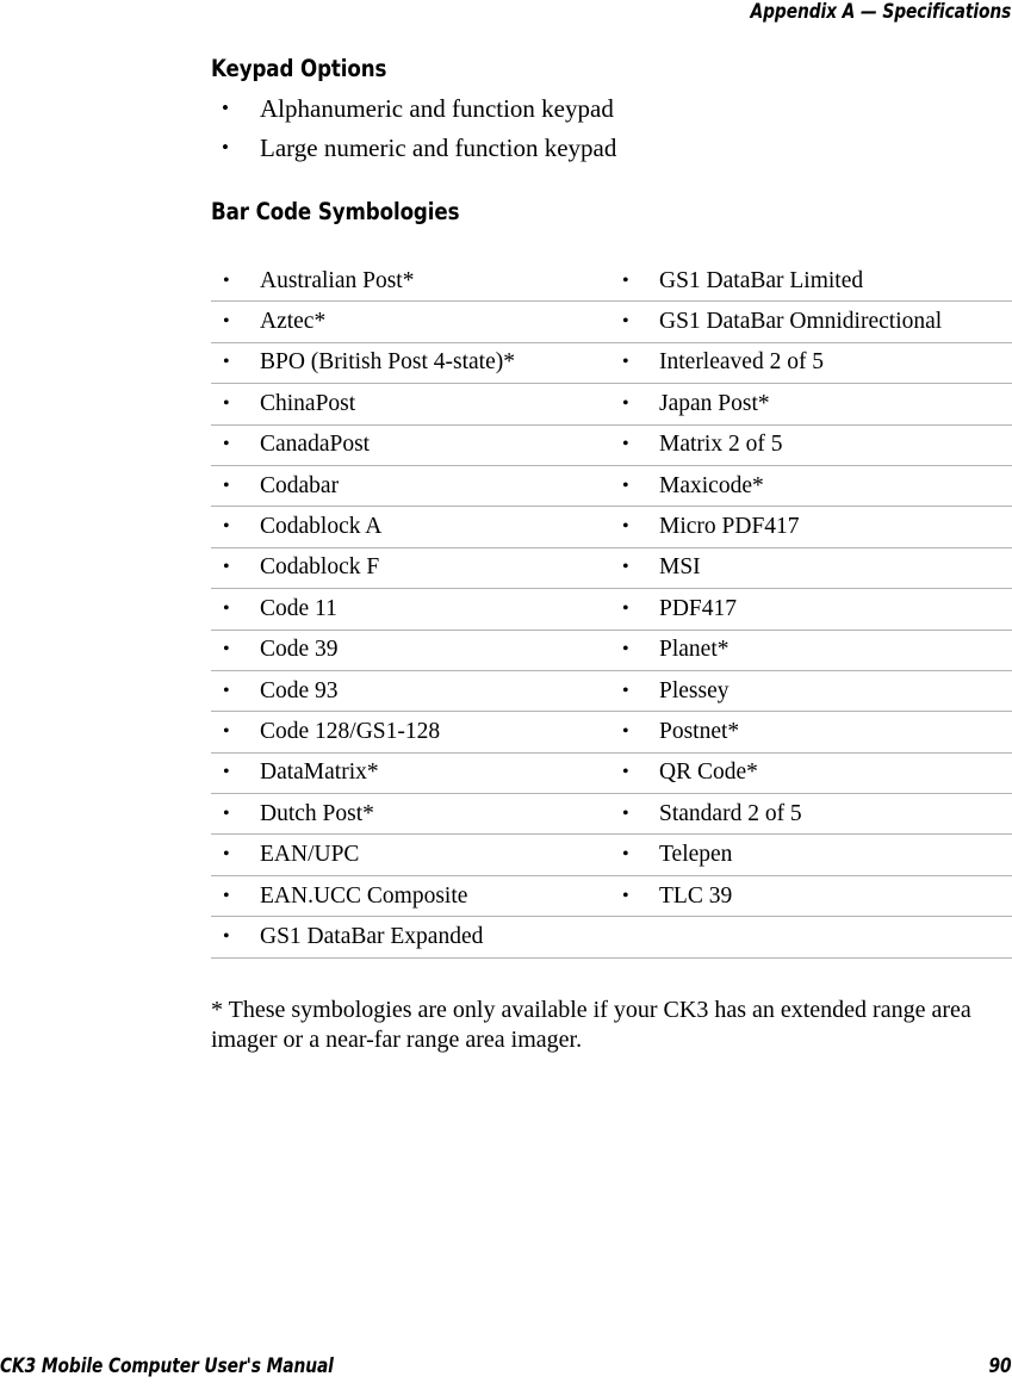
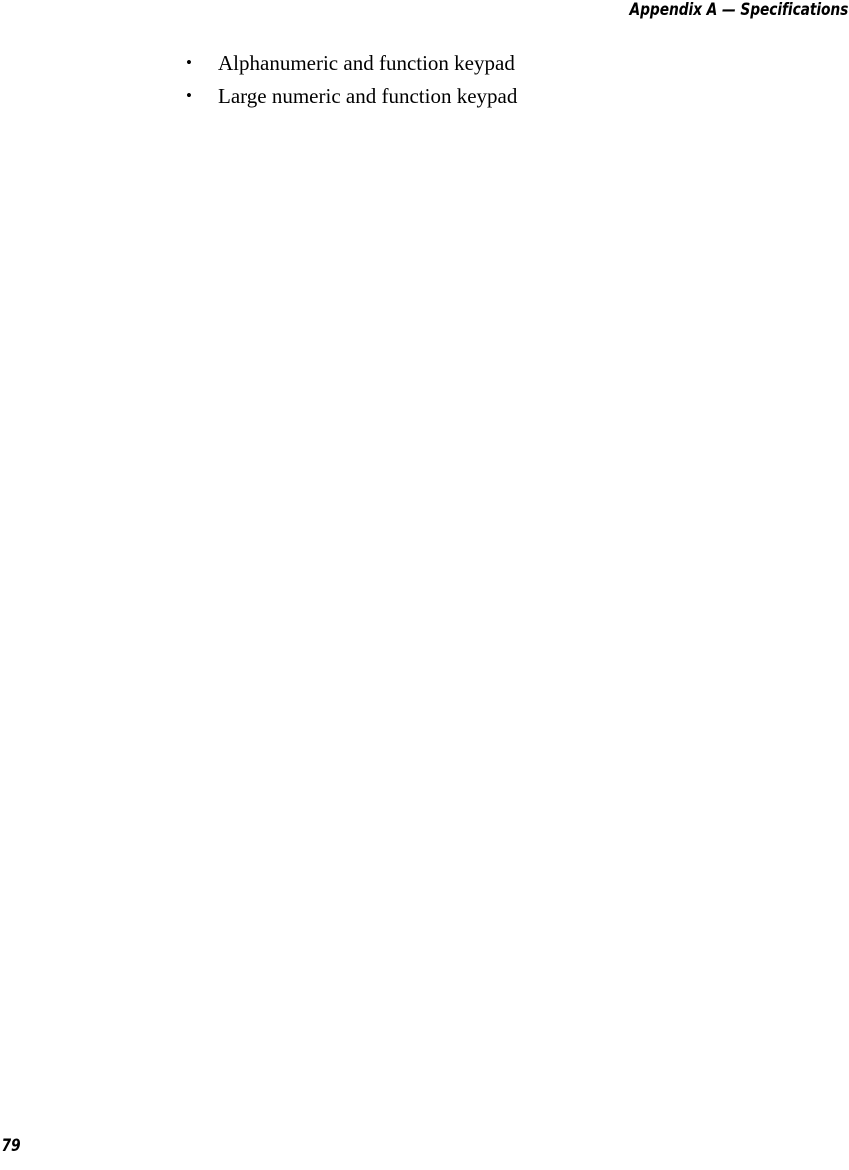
  Appendix A — Specifications
- Keypad Options
  •
  Alphanumeric and function keypad
  •
  Large numeric and function keypad
- Bar Code Symbologies
- • Australian Post*	• GS1 DataBar Limited
- • Aztec*	• GS1 DataBar Omnidirectional
- • BPO (British Post 4-state)*	• Interleaved 2 of 5
- • ChinaPost	• Japan Post*
- • CanadaPost	• Matrix 2 of 5
- • Codabar	• Maxicode*
- • Codablock A	• Micro PDF417
- • Codablock F	• MSI
- • Code 11	• PDF417
- • Code 39	• Planet*
- • Code 93	• Plessey
- • Code 128/GS1-128	• Postnet*
- • DataMatrix*	• QR Code*
- • Dutch Post*	• Standard 2 of 5
- • EAN/UPC	• Telepen
- • EAN.UCC Composite	• TLC 39
- • GS1 DataBar Expanded
- * These symbologies are only available if your CK3 has an extended range area imager or a near-far range area imager.
- CK3 Mobile Computer User's Manual
- 90
+ 79
